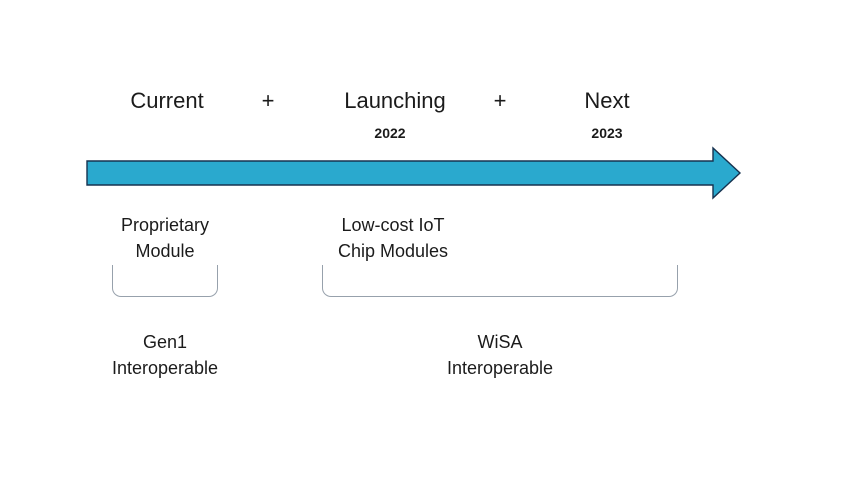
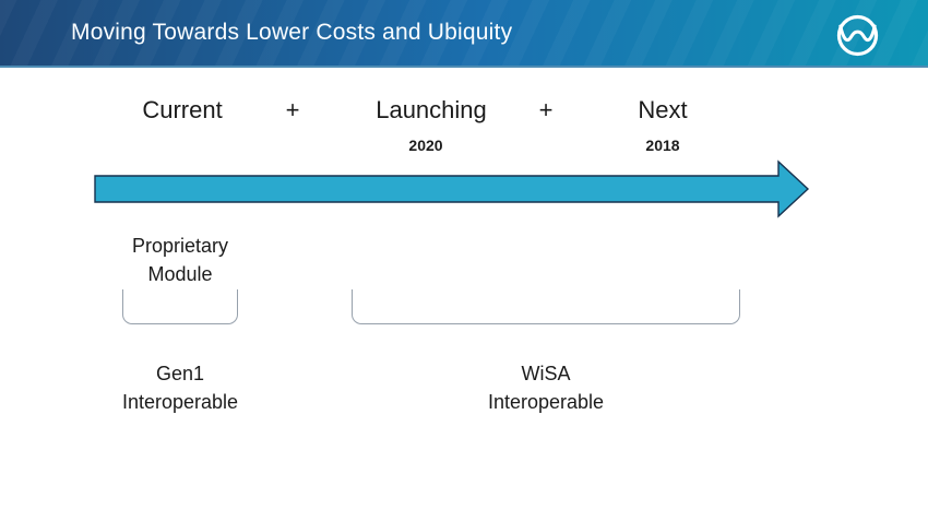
+ Moving Towards Lower Costs and Ubiquity
  Current
  +
  Launching
  +
  Next
- 2022
+ 2020
- 2023
+ 2018
  Proprietary
  Module
- Low-cost IoT
- Chip Modules
  Gen1
  Interoperable
  WiSA
  Interoperable
